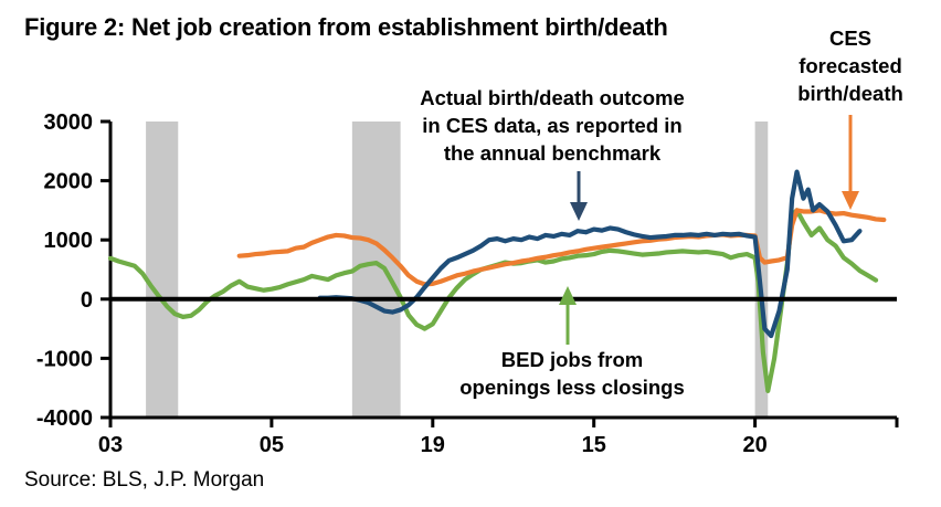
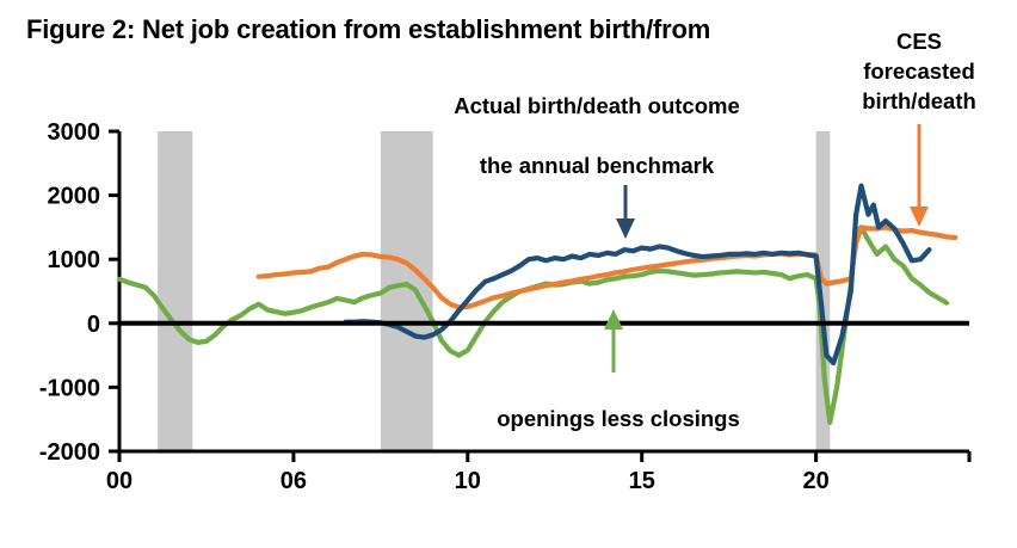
- Figure 2: Net job creation from establishment birth/death
+ Figure 2: Net job creation from establishment birth/from
- Source: BLS, J.P. Morgan
- -4000
+ -2000
  -1000
  0
  1000
  2000
  3000
- 03
+ 00
- 05
+ 06
- 19
+ 10
  15
  20
  Actual birth/death outcome
- in CES data, as reported in
  the annual benchmark
  CES
  forecasted
  birth/death
- BED jobs from
  openings less closings
